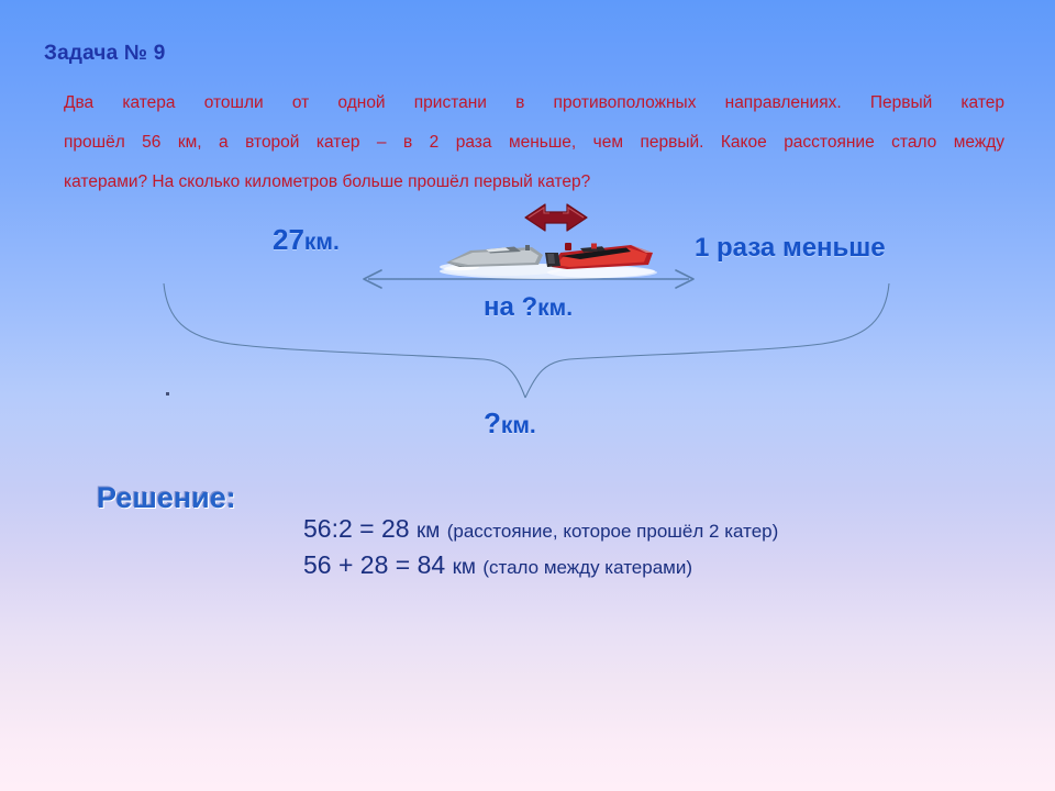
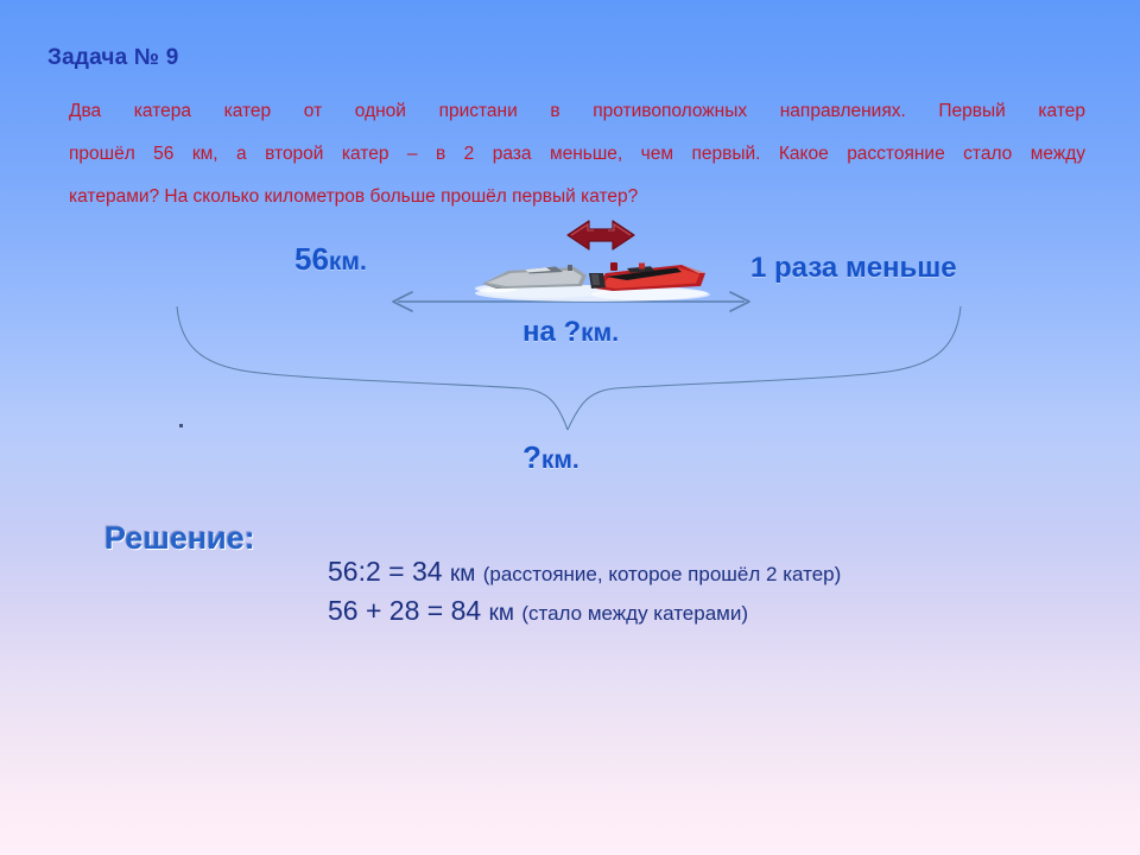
  Задача № 9
- Два катера отошли от одной пристани в противоположных направлениях. Первый катер
+ Два катера катер от одной пристани в противоположных направлениях. Первый катер
  прошёл 56 км, а второй катер – в 2 раза меньше, чем первый. Какое расстояние стало между
  катерами? На сколько километров больше прошёл первый катер?
- 27км.
+ 56км.
  1 раза меньше
  на ?км.
  ?км.
  Решение:
- 56:2 = 28 км (расстояние, которое прошёл 2 катер)
+ 56:2 = 34 км (расстояние, которое прошёл 2 катер)
  56 + 28 = 84 км (стало между катерами)
